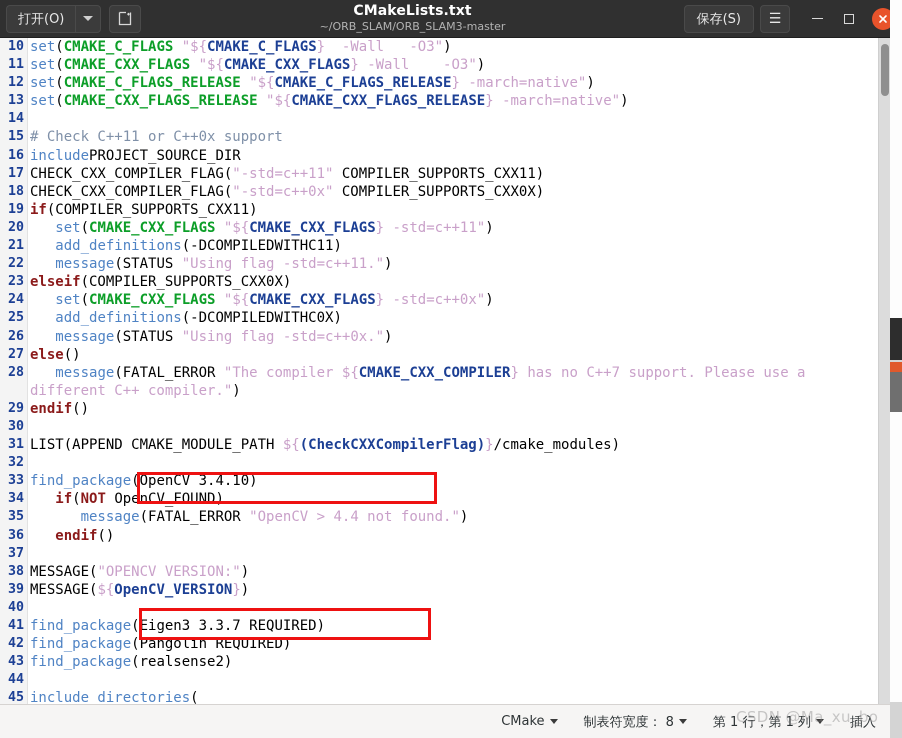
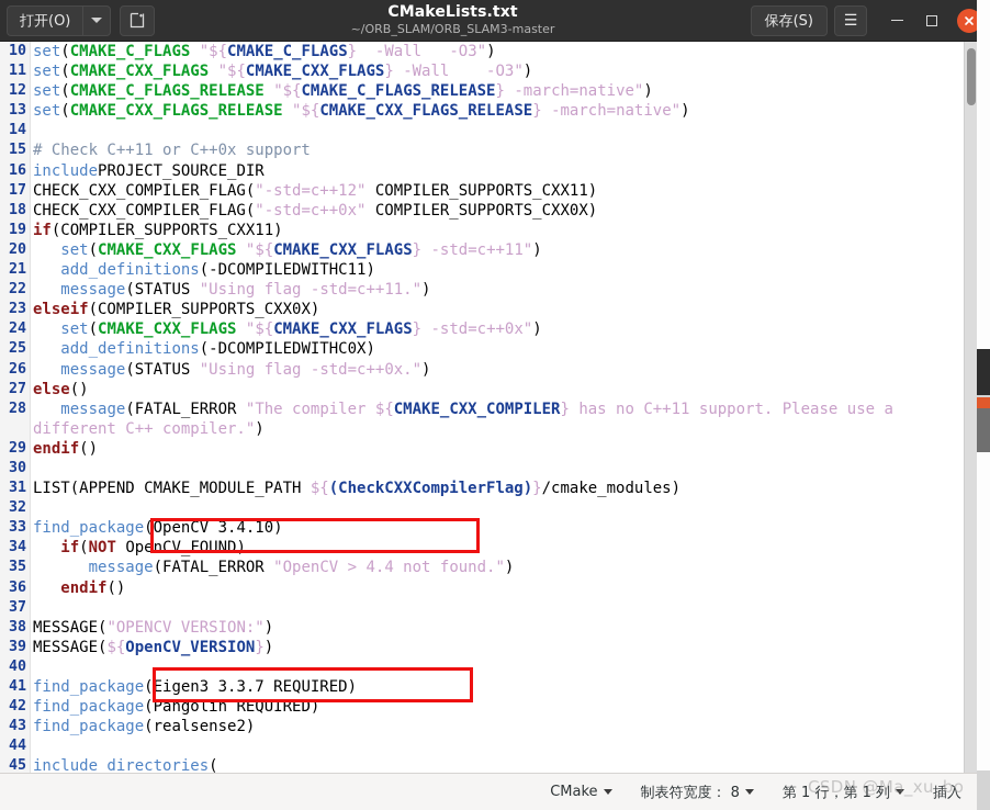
  打开(O)
  CMakeLists.txt
  ~/ORB_SLAM/ORB_SLAM3-master
  保存(S)
  ☰
  10
  set(CMAKE_C_FLAGS "${CMAKE_C_FLAGS} -Wall -O3")
  11
  set(CMAKE_CXX_FLAGS "${CMAKE_CXX_FLAGS} -Wall -O3")
  12
  set(CMAKE_C_FLAGS_RELEASE "${CMAKE_C_FLAGS_RELEASE} -march=native")
  13
  set(CMAKE_CXX_FLAGS_RELEASE "${CMAKE_CXX_FLAGS_RELEASE} -march=native")
  14
  15
  # Check C++11 or C++0x support
  16
  includePROJECT_SOURCE_DIR
  17
- CHECK_CXX_COMPILER_FLAG("-std=c++11" COMPILER_SUPPORTS_CXX11)
+ CHECK_CXX_COMPILER_FLAG("-std=c++12" COMPILER_SUPPORTS_CXX11)
  18
  CHECK_CXX_COMPILER_FLAG("-std=c++0x" COMPILER_SUPPORTS_CXX0X)
  19
  if(COMPILER_SUPPORTS_CXX11)
  20
  set(CMAKE_CXX_FLAGS "${CMAKE_CXX_FLAGS} -std=c++11")
  21
  add_definitions(-DCOMPILEDWITHC11)
  22
  message(STATUS "Using flag -std=c++11.")
  23
  elseif(COMPILER_SUPPORTS_CXX0X)
  24
  set(CMAKE_CXX_FLAGS "${CMAKE_CXX_FLAGS} -std=c++0x")
  25
  add_definitions(-DCOMPILEDWITHC0X)
  26
  message(STATUS "Using flag -std=c++0x.")
  27
  else()
  28
- message(FATAL_ERROR "The compiler ${CMAKE_CXX_COMPILER} has no C++7 support. Please use a
+ message(FATAL_ERROR "The compiler ${CMAKE_CXX_COMPILER} has no C++11 support. Please use a
  different C++ compiler.")
  29
  endif()
  30
  31
  LIST(APPEND CMAKE_MODULE_PATH ${(CheckCXXCompilerFlag)}/cmake_modules)
  32
  33
  find_package(OpenCV 3.4.10)
  34
  if(NOT OpenCV_FOUND)
  35
  message(FATAL_ERROR "OpenCV > 4.4 not found.")
  36
  endif()
  37
  38
  MESSAGE("OPENCV VERSION:")
  39
  MESSAGE(${OpenCV_VERSION})
  40
  41
  find_package(Eigen3 3.3.7 REQUIRED)
  42
  find_package(Pangolin REQUIRED)
  43
  find_package(realsense2)
  44
  45
  include_directories(
  CMake
  制表符宽度： 8
  第 1 行，第 1 列
  插入
  CSDN @Ma_xu_bo
